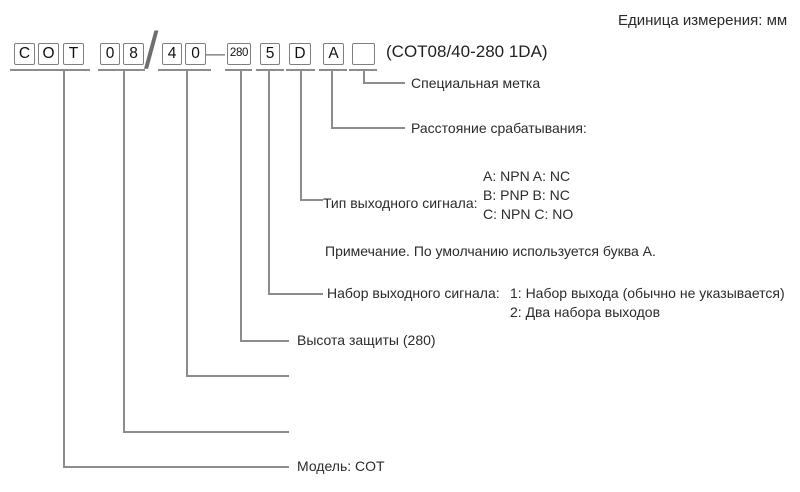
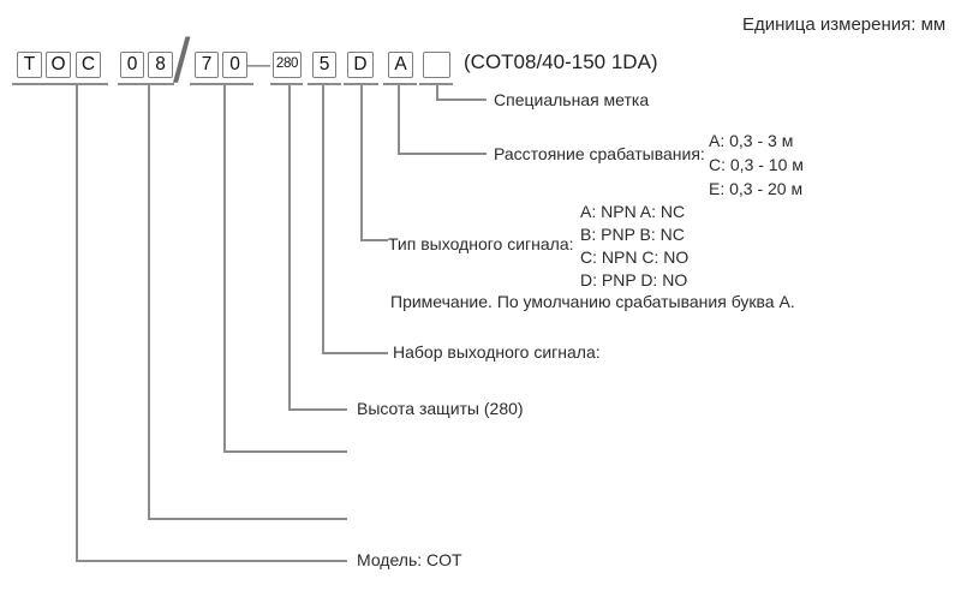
  Единица измерения: мм
- (COT08/40-280 1DA)
+ (COT08/40-150 1DA)
- C
+ T
  O
- T
+ C
  0
  8
  /
- 4
+ 7
  0
  —
  280
  5
  D
  A
  Специальная метка
  Расстояние срабатывания:
+ A: 0,3 - 3 м
+ C: 0,3 - 10 м
+ E: 0,3 - 20 м
  Тип выходного сигнала:
  A: NPN A: NC
  B: PNP B: NC
  C: NPN C: NO
+ D: PNP D: NO
- Примечание. По умолчанию используется буква А.
+ Примечание. По умолчанию срабатывания буква А.
  Набор выходного сигнала:
- 1: Набор выхода (обычно не указывается)
- 2: Два набора выходов
  Высота защиты (280)
  Модель: COT
